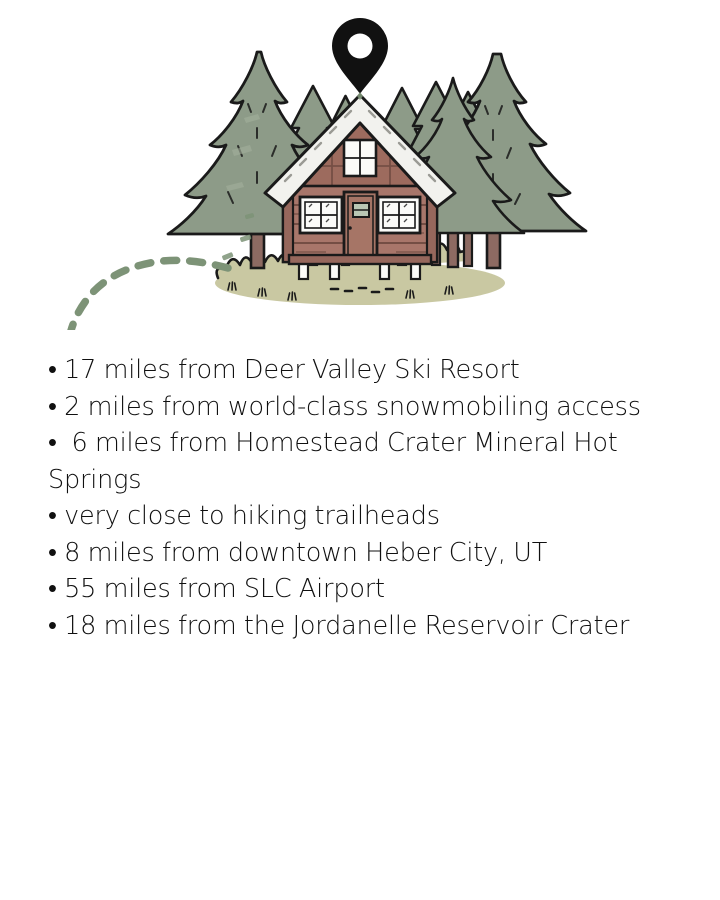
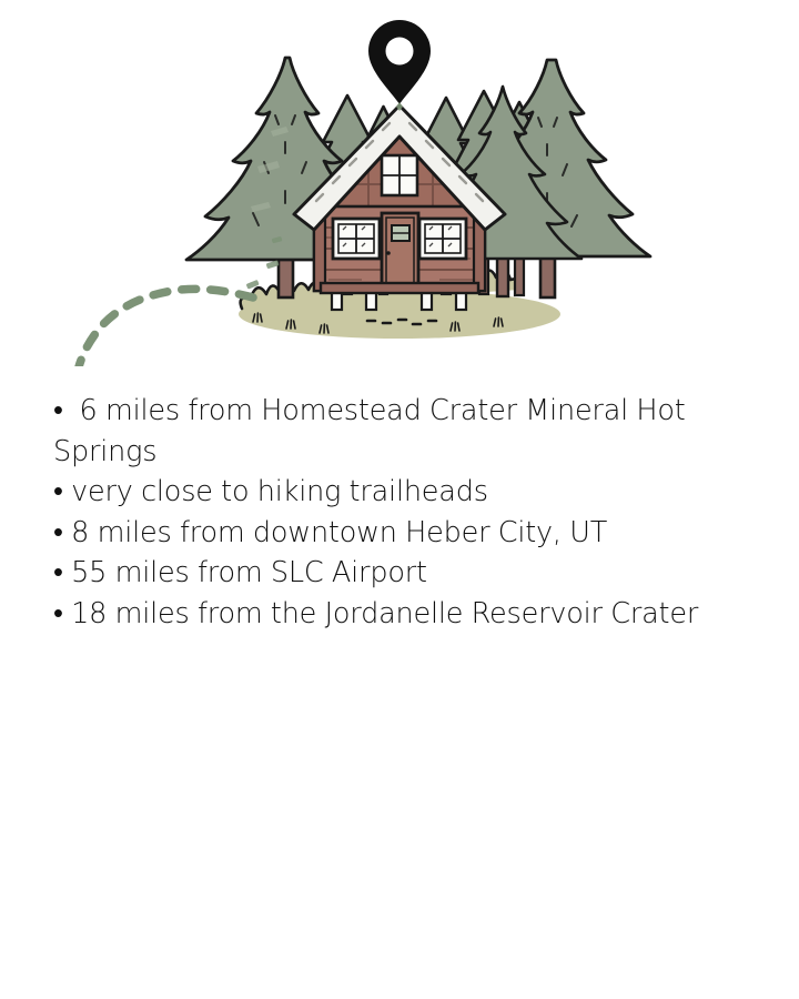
- • 17 miles from Deer Valley Ski Resort
- • 2 miles from world-class snowmobiling access
  • 6 miles from Homestead Crater Mineral Hot Springs
  • very close to hiking trailheads
  • 8 miles from downtown Heber City, UT
  • 55 miles from SLC Airport
  • 18 miles from the Jordanelle Reservoir Crater
